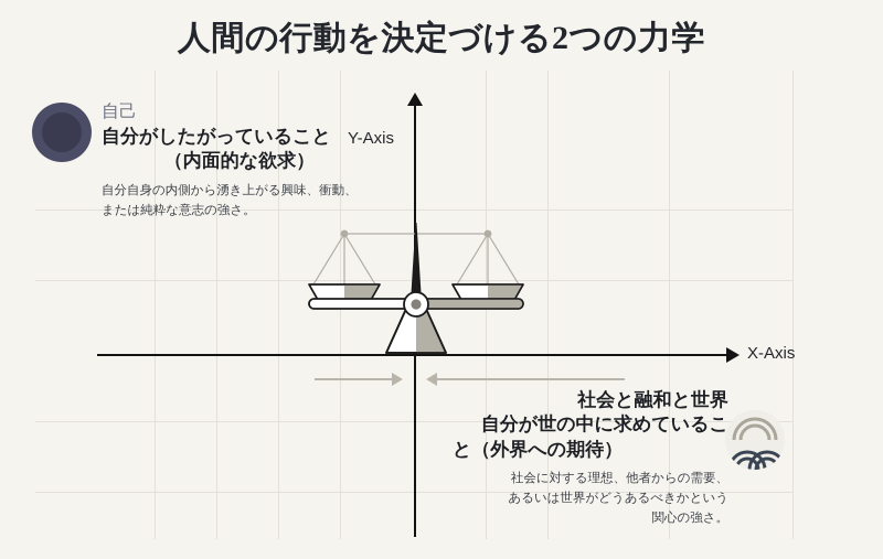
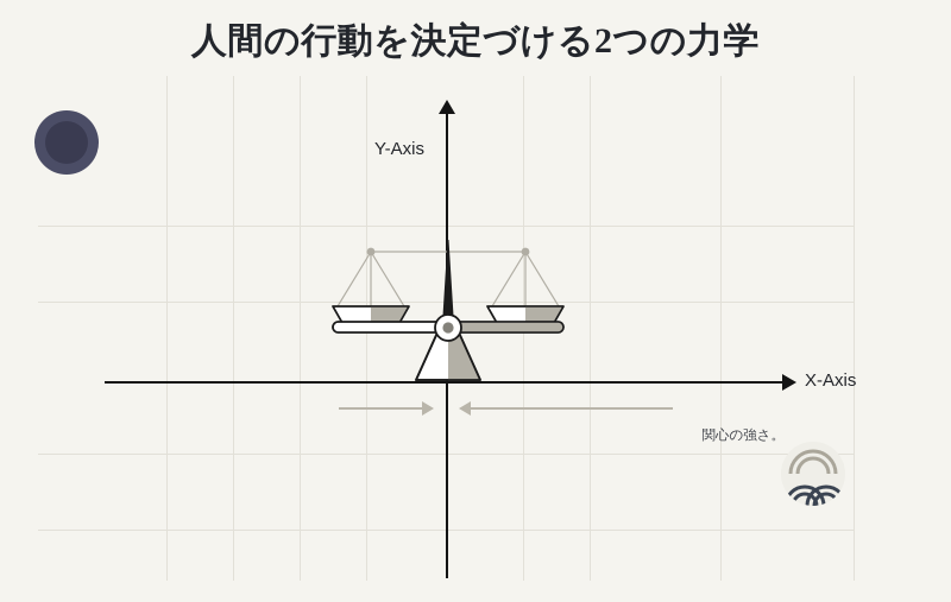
  人間の行動を決定づける2つの力学
  X-Axis
  Y-Axis
- 自己
- 自分がしたがっていること
- （内面的な欲求）
- 自分自身の内側から湧き上がる興味、衝動、
- または純粋な意志の強さ。
- 社会と融和と世界
- 自分が世の中に求めているこ
- と（外界への期待）
- 社会に対する理想、他者からの需要、
- あるいは世界がどうあるべきかという
  関心の強さ。
